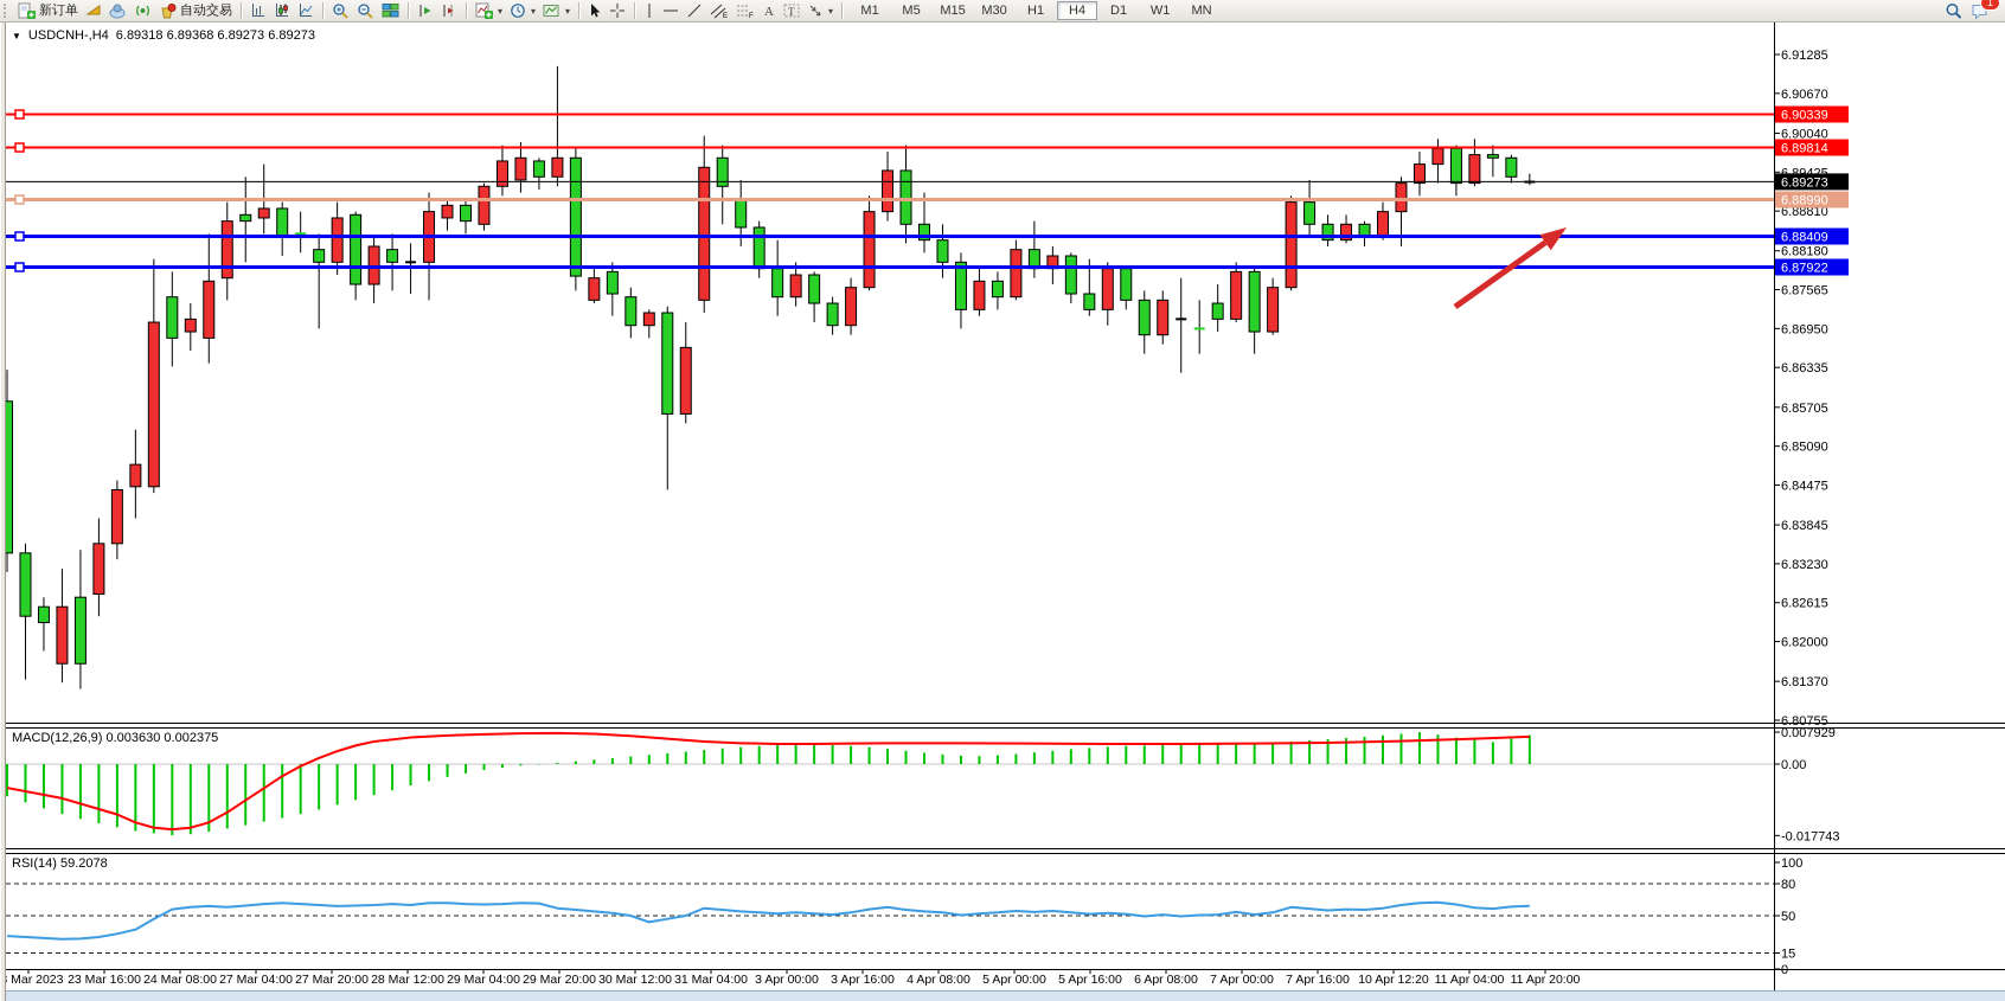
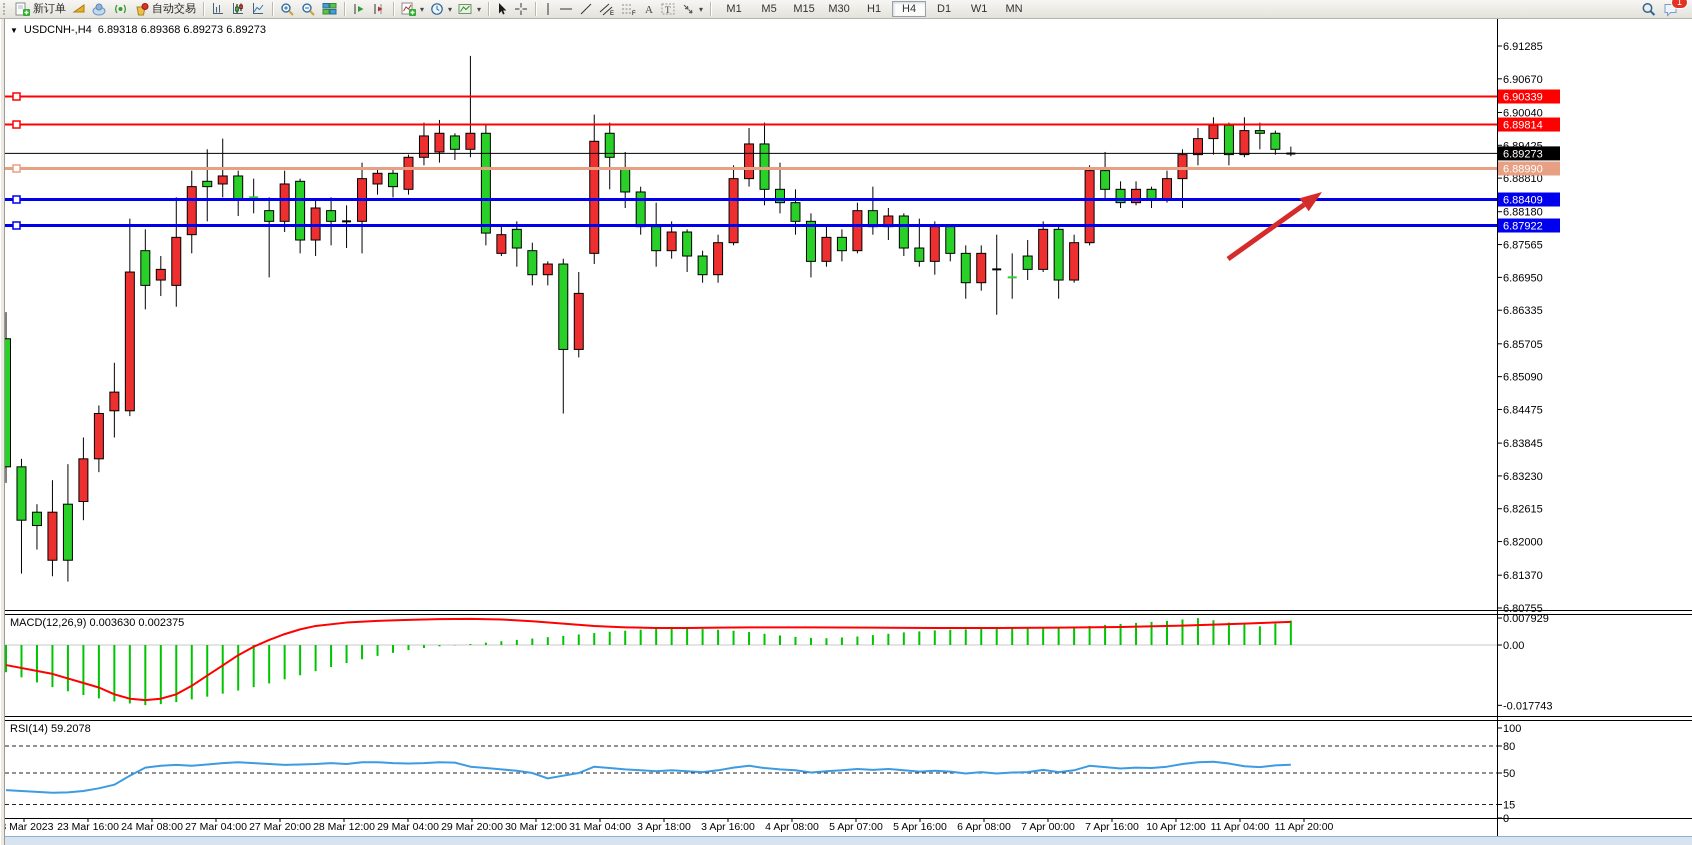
  新订单
  自动交易
  ▾
  ▾
  ▾
  A
  T
  ▾
  M1
  M5
  M15
  M30
  H1
  H4
  D1
  W1
  MN
  1
  ▼
  USDCNH-,H4
  6.89318 6.89368 6.89273 6.89273
  MACD(12,26,9) 0.003630 0.002375
  RSI(14) 59.2078
  6.91285
  6.90670
  6.90040
  6.89425
  6.88810
  6.88180
  6.87565
  6.86950
  6.86335
  6.85705
  6.85090
  6.84475
  6.83845
  6.83230
  6.82615
  6.82000
  6.81370
  6.80755
  0.007929
  0.00
  -0.017743
  100
  80
  50
  15
  0
  6.90339
  6.89814
  6.88990
  6.88409
  6.87922
  6.89273
  Mar 2023
  23 Mar 16:00
  24 Mar 08:00
  27 Mar 04:00
  27 Mar 20:00
  28 Mar 12:00
  29 Mar 04:00
  29 Mar 20:00
  30 Mar 12:00
  31 Mar 04:00
- 3 Apr 00:00
+ 3 Apr 18:00
  3 Apr 16:00
  4 Apr 08:00
- 5 Apr 00:00
+ 5 Apr 07:00
  5 Apr 16:00
  6 Apr 08:00
  7 Apr 00:00
  7 Apr 16:00
- 10 Apr 12:20
+ 10 Apr 12:00
  11 Apr 04:00
  11 Apr 20:00
